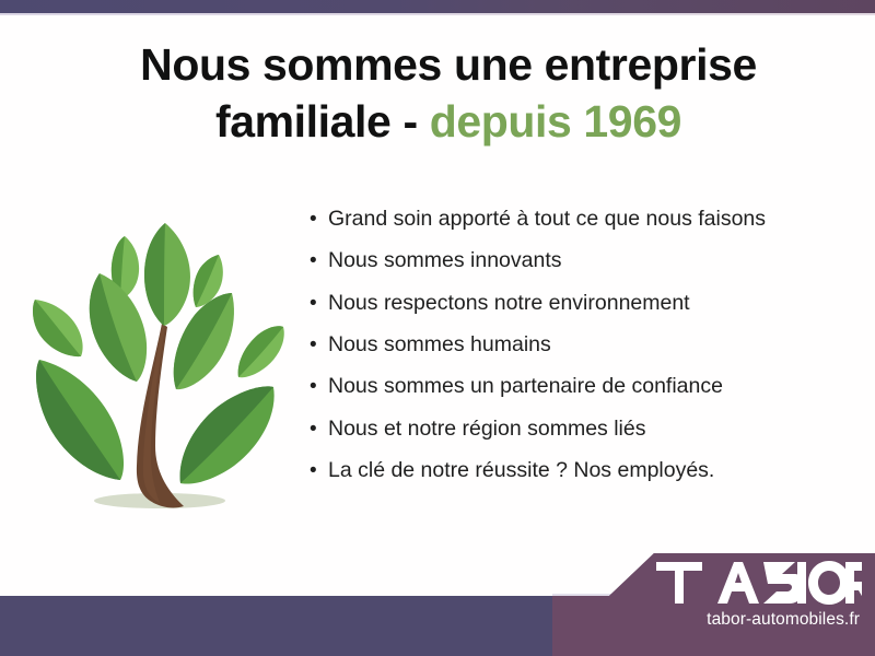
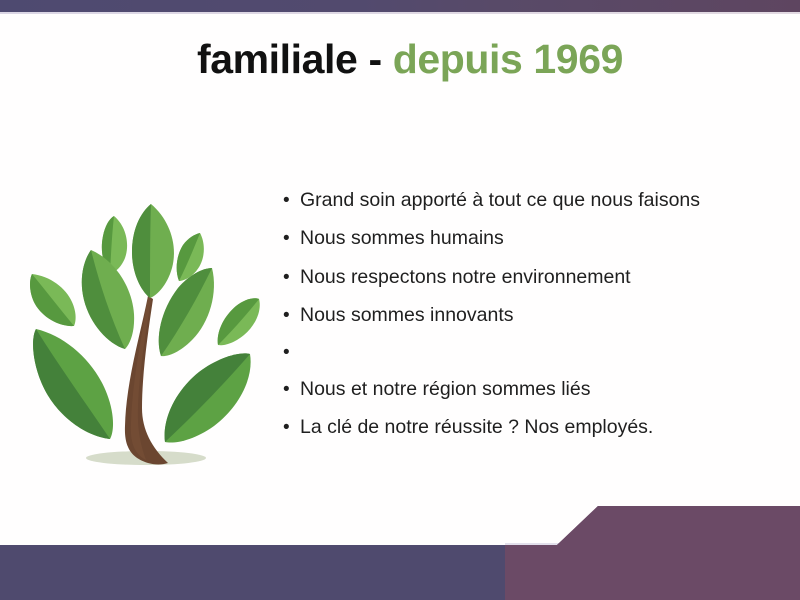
- Nous sommes une entreprise
  familiale - depuis 1969
  •
  Grand soin apporté à tout ce que nous faisons
  •
- Nous sommes innovants
+ Nous sommes humains
  •
  Nous respectons notre environnement
  •
- Nous sommes humains
+ Nous sommes innovants
  •
- Nous sommes un partenaire de confiance
  •
  Nous et notre région sommes liés
  •
  La clé de notre réussite ? Nos employés.
- tabor-automobiles.fr
